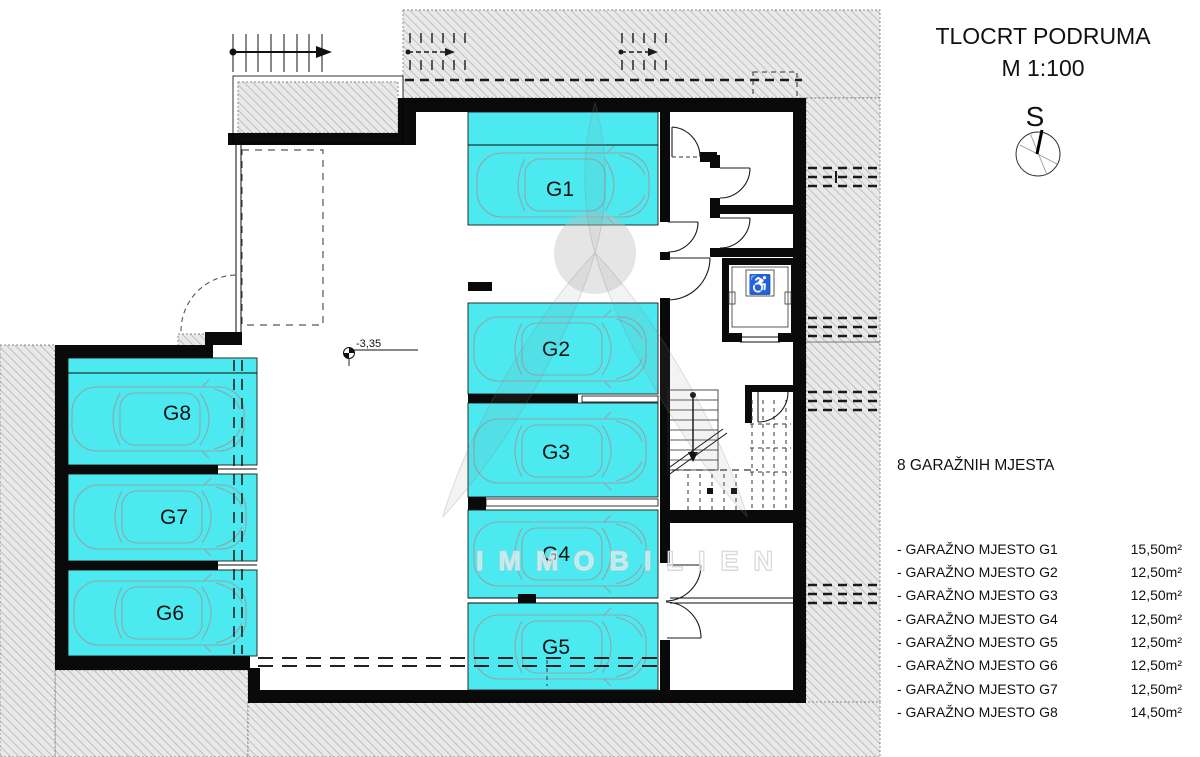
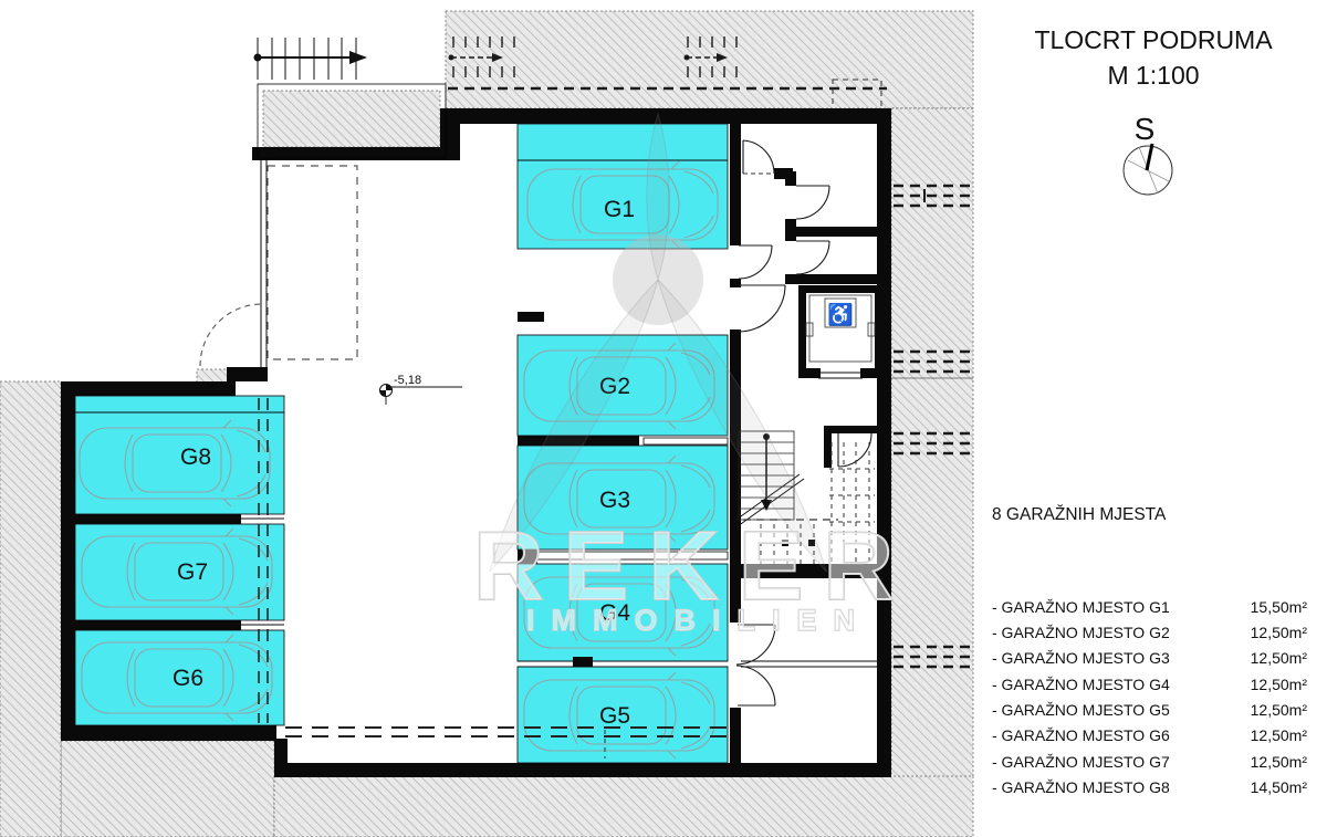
  ♿
- -3,35
+ -5,18
  G1
  G2
  G3
  G4
  G5
  G6
  G7
  G8
+ REKER
  IMMOBILIEN
  TLOCRT PODRUMA
  M 1:100
  S
  8 GARAŽNIH MJESTA
  - GARAŽNO MJESTO G1
  15,50m²
  - GARAŽNO MJESTO G2
  12,50m²
  - GARAŽNO MJESTO G3
  12,50m²
  - GARAŽNO MJESTO G4
  12,50m²
  - GARAŽNO MJESTO G5
  12,50m²
  - GARAŽNO MJESTO G6
  12,50m²
  - GARAŽNO MJESTO G7
  12,50m²
  - GARAŽNO MJESTO G8
  14,50m²
